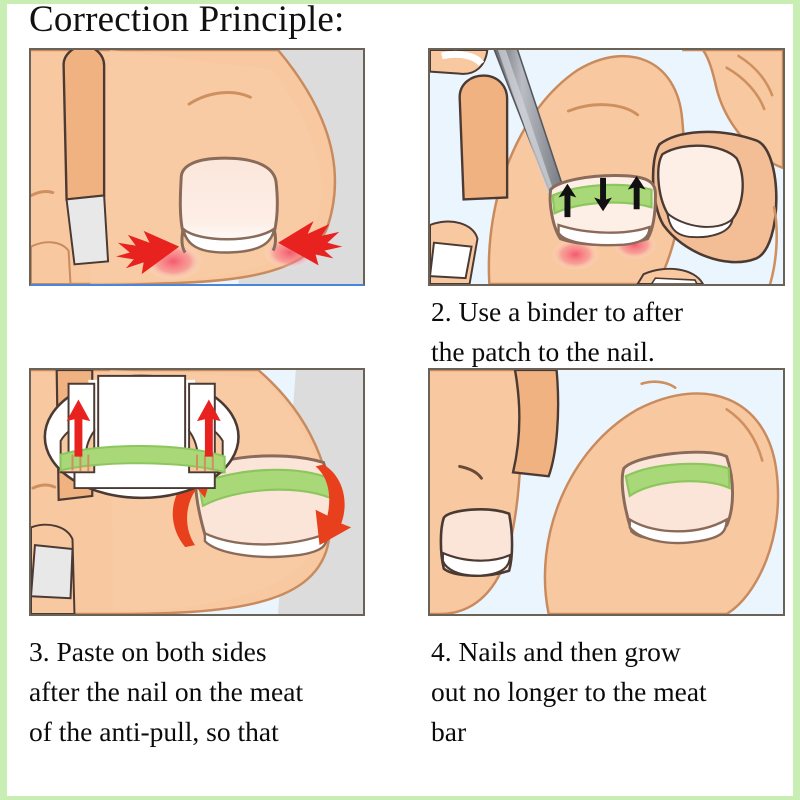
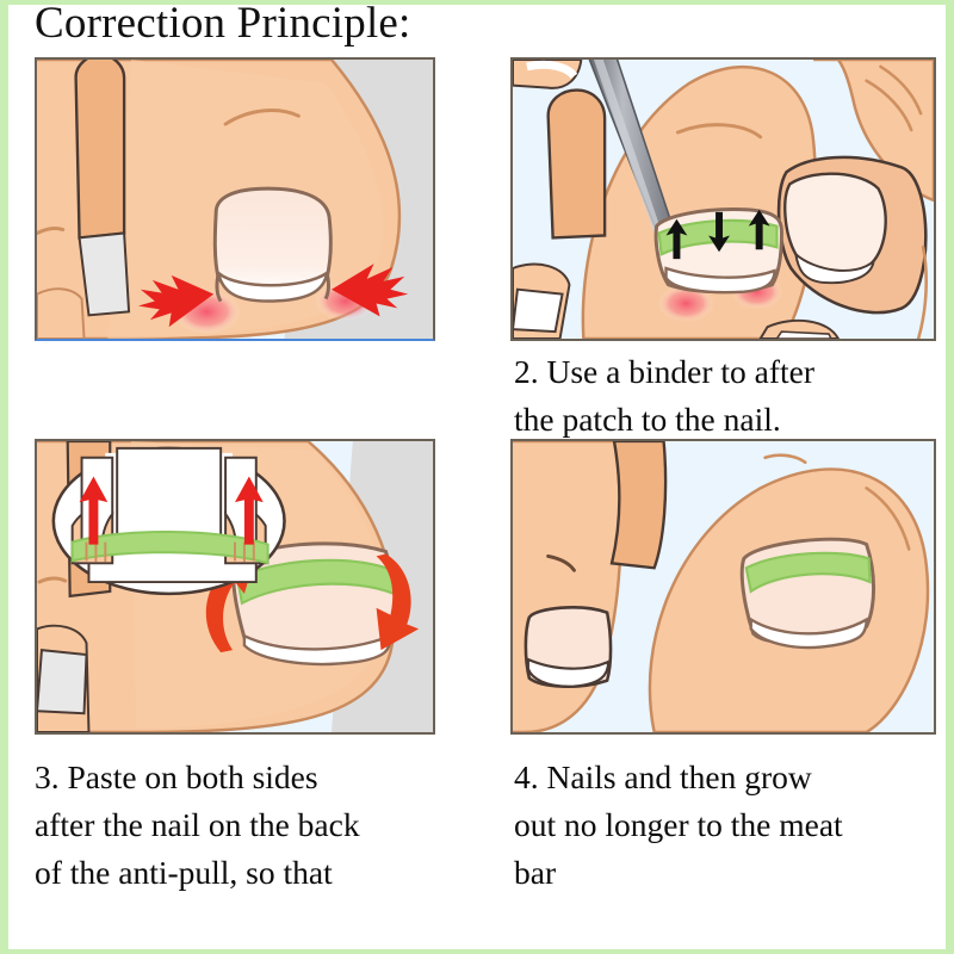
  Correction Principle:
  2. Use a binder to after
  the patch to the nail.
  3. Paste on both sides
- after the nail on the meat
+ after the nail on the back
  of the anti-pull, so that
  4. Nails and then grow
  out no longer to the meat
  bar
